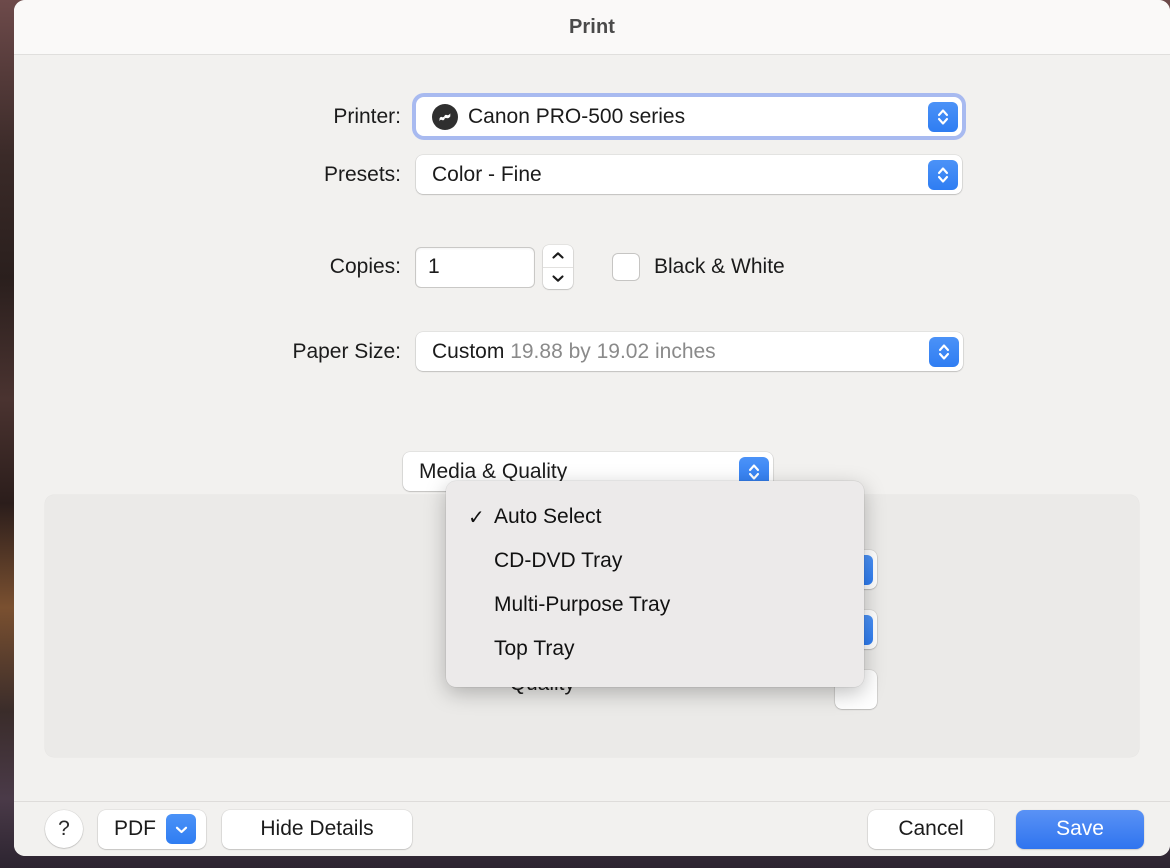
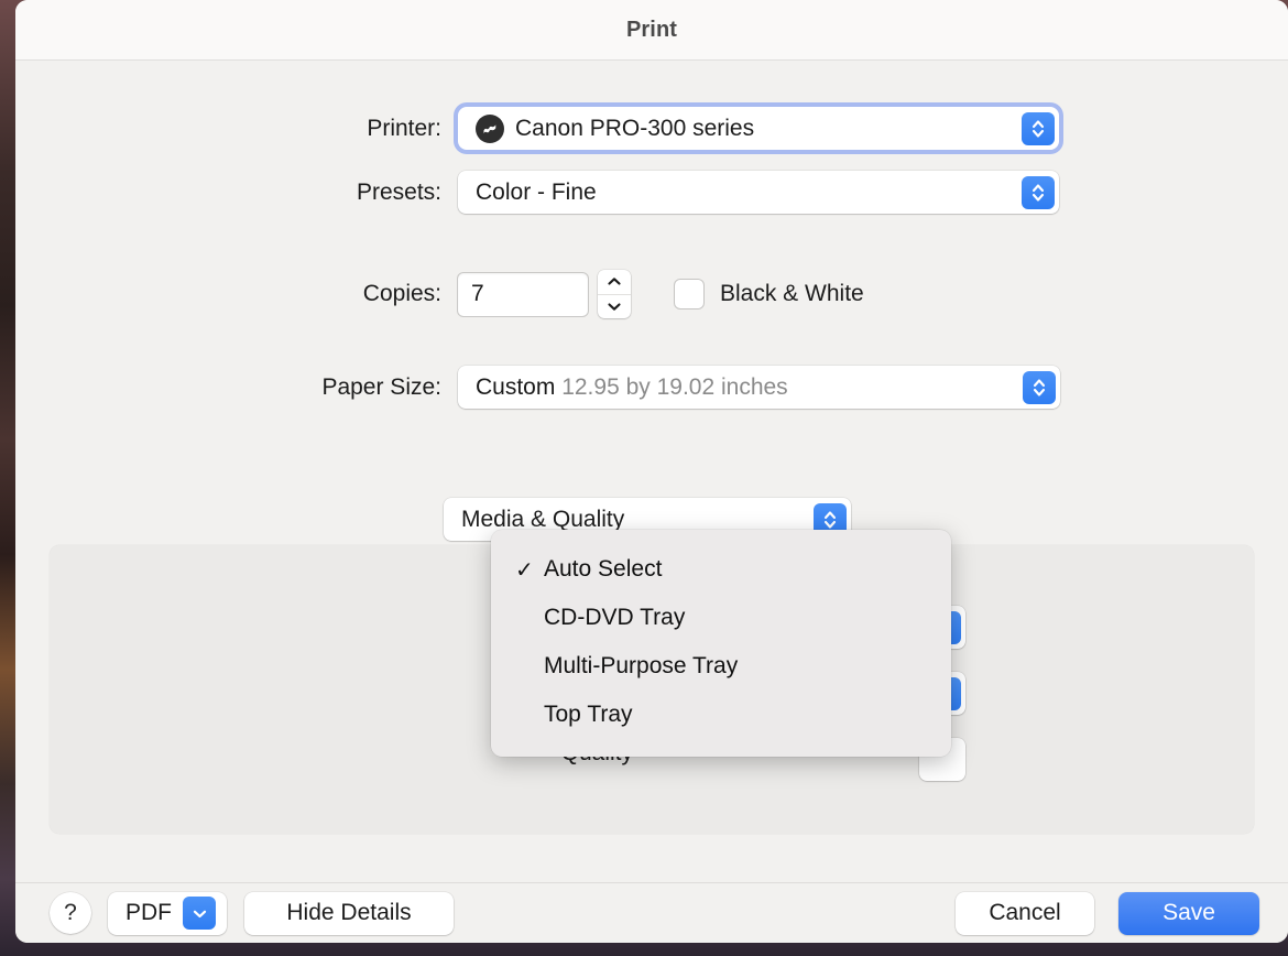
  Print
  Printer:
- Canon PRO-500 series
+ Canon PRO-300 series
  Presets:
  Color - Fine
  Copies:
- 1
+ 7
  Black & White
  Paper Size:
- Custom 19.88 by 19.02 inches
+ Custom 12.95 by 19.02 inches
  Media & Quality
  ✓
  Auto Select
  CD-DVD Tray
  Multi-Purpose Tray
  Top Tray
  ?
  PDF
  Hide Details
  Cancel
  Save
